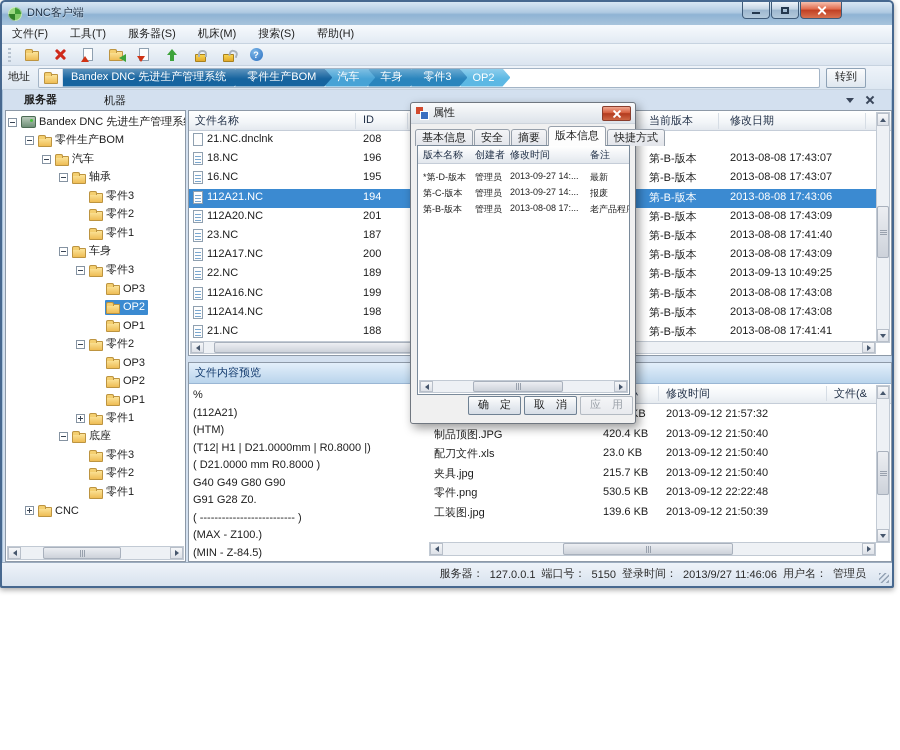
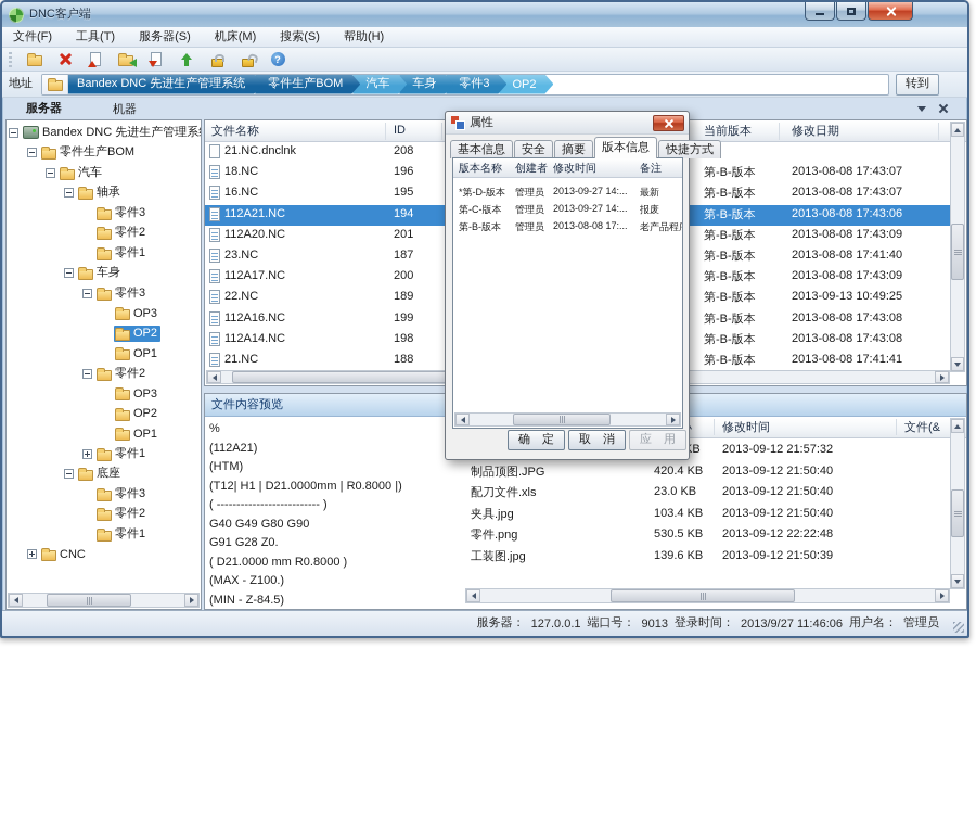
  DNC客户端
  文件(F)
  工具(T)
  服务器(S)
  机床(M)
  搜索(S)
  帮助(H)
  ?
  地址
  Bandex DNC 先进生产管理系统
  零件生产BOM
  汽车
  车身
  零件3
  OP2
  转到
  服务器
  机器
  Bandex DNC 先进生产管理系
  零件生产BOM
  汽车
  轴承
  零件3
  零件2
  零件1
  车身
  零件3
  OP3
  OP2
  OP1
  零件2
  OP3
  OP2
  OP1
  零件1
  底座
  零件3
  零件2
  零件1
  CNC
  文件名称
  ID
  当前版本
  修改日期
  21.NC.dnclnk
  208
  18.NC
  196
  第-B-版本
  2013-08-08 17:43:07
  16.NC
  195
  第-B-版本
  2013-08-08 17:43:07
  112A21.NC
  194
  第-B-版本
  2013-08-08 17:43:06
  112A20.NC
  201
  第-B-版本
  2013-08-08 17:43:09
  23.NC
  187
  第-B-版本
  2013-08-08 17:41:40
  112A17.NC
  200
  第-B-版本
  2013-08-08 17:43:09
  22.NC
  189
  第-B-版本
  2013-09-13 10:49:25
  112A16.NC
  199
  第-B-版本
  2013-08-08 17:43:08
  112A14.NC
  198
  第-B-版本
  2013-08-08 17:43:08
  21.NC
  188
  第-B-版本
  2013-08-08 17:41:41
  文件内容预览
  %
  (112A21)
  (HTM)
  (T12| H1 | D21.0000mm | R0.8000 |)
- ( D21.0000 mm R0.8000 )
+ ( -------------------------- )
  G40 G49 G80 G90
  G91 G28 Z0.
- ( -------------------------- )
+ ( D21.0000 mm R0.8000 )
  (MAX - Z100.)
  (MIN - Z-84.5)
  修改时间
  文件(&
  2013-09-12 21:57:32
  制品顶图.JPG
  420.4 KB
  2013-09-12 21:50:40
  配刀文件.xls
  23.0 KB
  2013-09-12 21:50:40
  夹具.jpg
- 215.7 KB
+ 103.4 KB
  2013-09-12 21:50:40
  零件.png
  530.5 KB
  2013-09-12 22:22:48
  工装图.jpg
  139.6 KB
  2013-09-12 21:50:39
  服务器：
  127.0.0.1
  端口号：
- 5150
+ 9013
  登录时间：
  2013/9/27 11:46:06
  用户名：
  管理员
  属性
  基本信息
  安全
  摘要
  版本信息
  快捷方式
  版本名称
  创建者
  修改时间
  备注
  *第-D-版本
  管理员
  2013-09-27 14:...
  最新
  第-C-版本
  管理员
  2013-09-27 14:...
  报废
  第-B-版本
  管理员
  2013-08-08 17:...
  老产品程
  确 定
  取 消
  应 用
